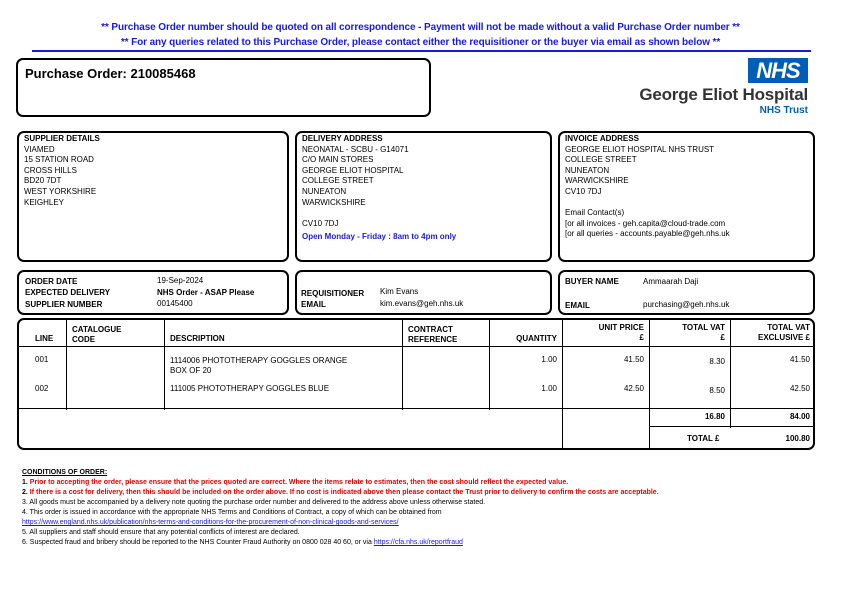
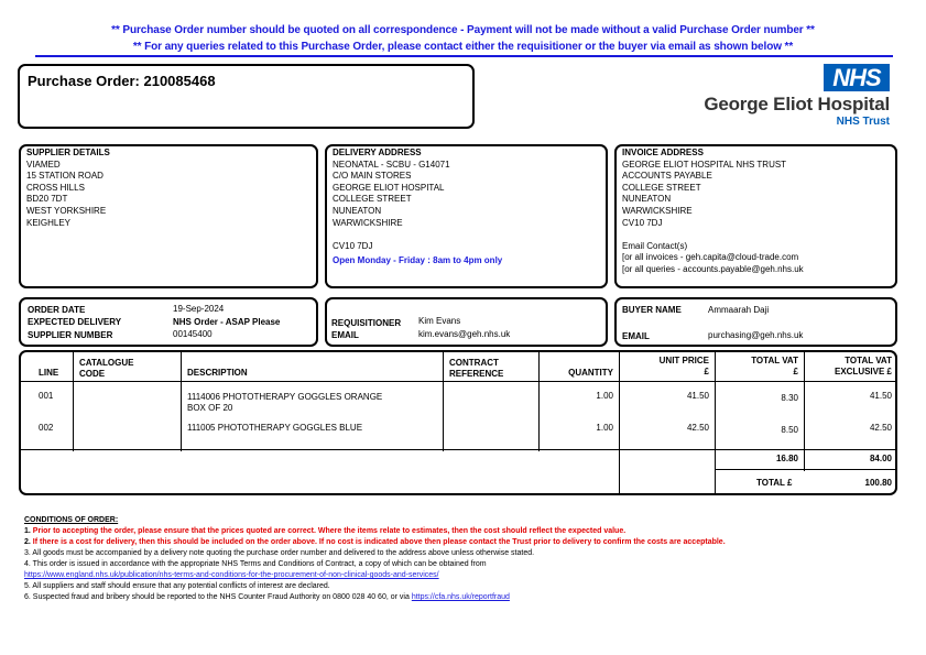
  ** Purchase Order number should be quoted on all correspondence - Payment will not be made without a valid Purchase Order number **
  ** For any queries related to this Purchase Order, please contact either the requisitioner or the buyer via email as shown below **
  Purchase Order: 210085468
  NHS
  George Eliot Hospital
  NHS Trust
  SUPPLIER DETAILS
  VIAMED
  15 STATION ROAD
  CROSS HILLS
  BD20 7DT
  WEST YORKSHIRE
  KEIGHLEY
  DELIVERY ADDRESS
  NEONATAL - SCBU - G14071
  C/O MAIN STORES
  GEORGE ELIOT HOSPITAL
  COLLEGE STREET
  NUNEATON
  WARWICKSHIRE
  CV10 7DJ
  Open Monday - Friday : 8am to 4pm only
  INVOICE ADDRESS
  GEORGE ELIOT HOSPITAL NHS TRUST
+ ACCOUNTS PAYABLE
  COLLEGE STREET
  NUNEATON
  WARWICKSHIRE
  CV10 7DJ
  Email Contact(s)
  [or all invoices - geh.capita@cloud-trade.com
  [or all queries - accounts.payable@geh.nhs.uk
  ORDER DATE
  19-Sep-2024
  EXPECTED DELIVERY
  NHS Order - ASAP Please
  SUPPLIER NUMBER
  00145400
  REQUISITIONER
  Kim Evans
  EMAIL
  kim.evans@geh.nhs.uk
  BUYER NAME
  Ammaarah Daji
  EMAIL
  purchasing@geh.nhs.uk
  LINE
  CATALOGUE
  CODE
  DESCRIPTION
  CONTRACT
  REFERENCE
  QUANTITY
  UNIT PRICE
  £
  TOTAL VAT
  £
  TOTAL VAT
  EXCLUSIVE £
  001
  1114006 PHOTOTHERAPY GOGGLES ORANGE
  BOX OF 20
  1.00
  41.50
  8.30
  41.50
  002
  111005 PHOTOTHERAPY GOGGLES BLUE
  1.00
  42.50
  8.50
  42.50
  16.80
  84.00
  TOTAL £
  100.80
